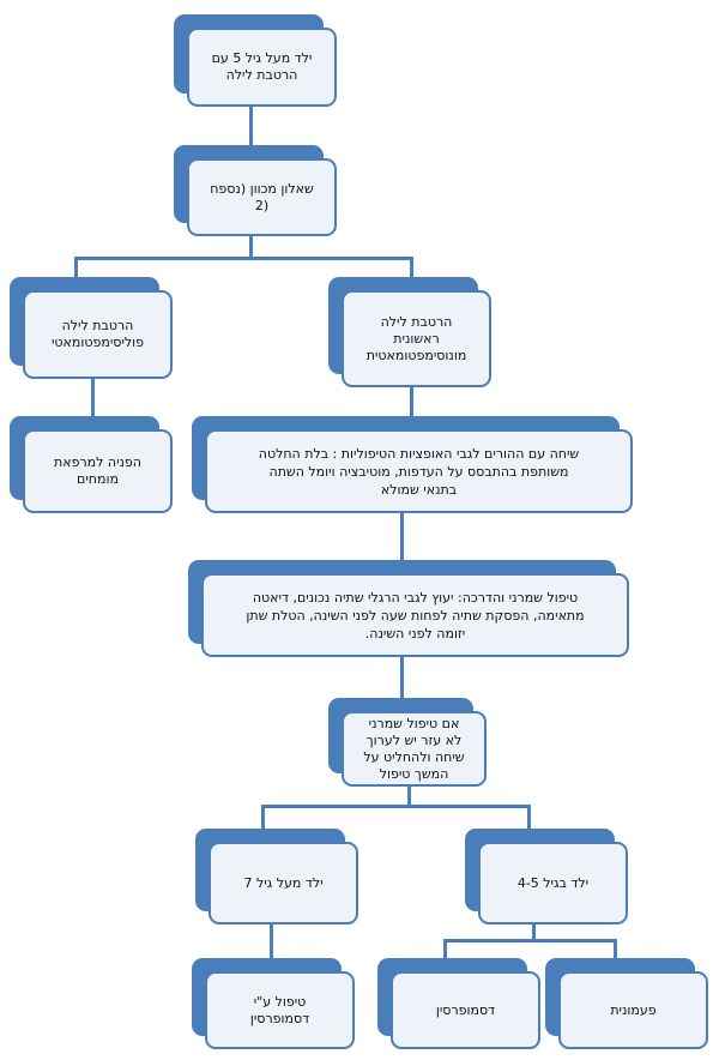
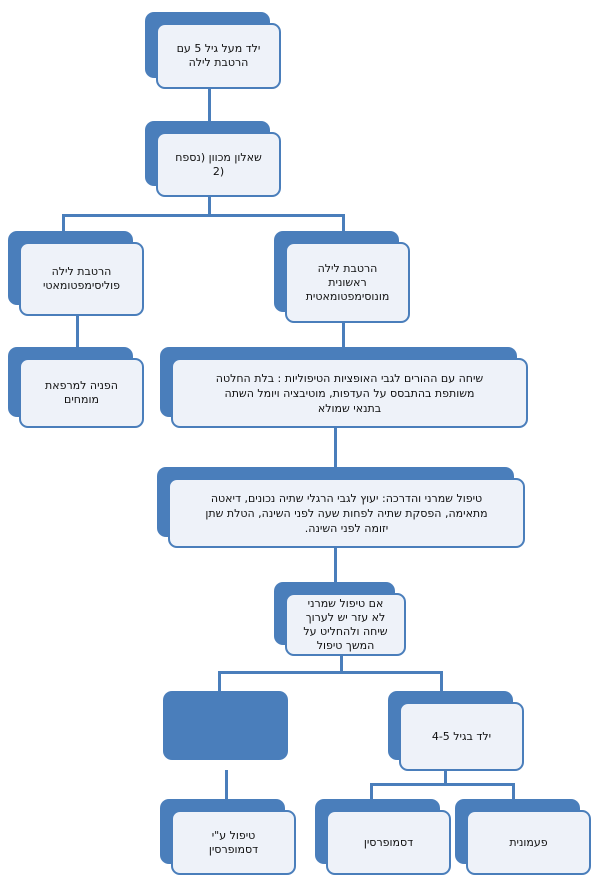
  ילד מעל גיל 5 עם
  הרטבת לילה
  שאלון מכוון (נספח
  2)
  הרטבת לילה
  פוליסימפטומאטי
  הרטבת לילה
  ראשונית
  מונוסימפטומאטית
  הפניה למרפאת
  מומחים
  שיחה עם ההורים לגבי האופציות הטיפוליות : בלת החלטה
  משותפת בהתבסס על העדפות, מוטיבציה ויומל השתה
  בתנאי שמולא
  טיפול שמרני והדרכה: יעוץ לגבי הרגלי שתיה נכונים, דיאטה
  מתאימה, הפסקת שתיה לפחות שעה לפני השינה, הטלת שתן
  יזומה לפני השינה.
  אם טיפול שמרני
  לא עזר יש לערוך
  שיחה ולהחליט על
  המשך טיפול
- ילד מעל גיל 7
  ילד בגיל 4-5
  טיפול ע"י
  דסמופרסין
  דסמופרסין
  פעמונית
